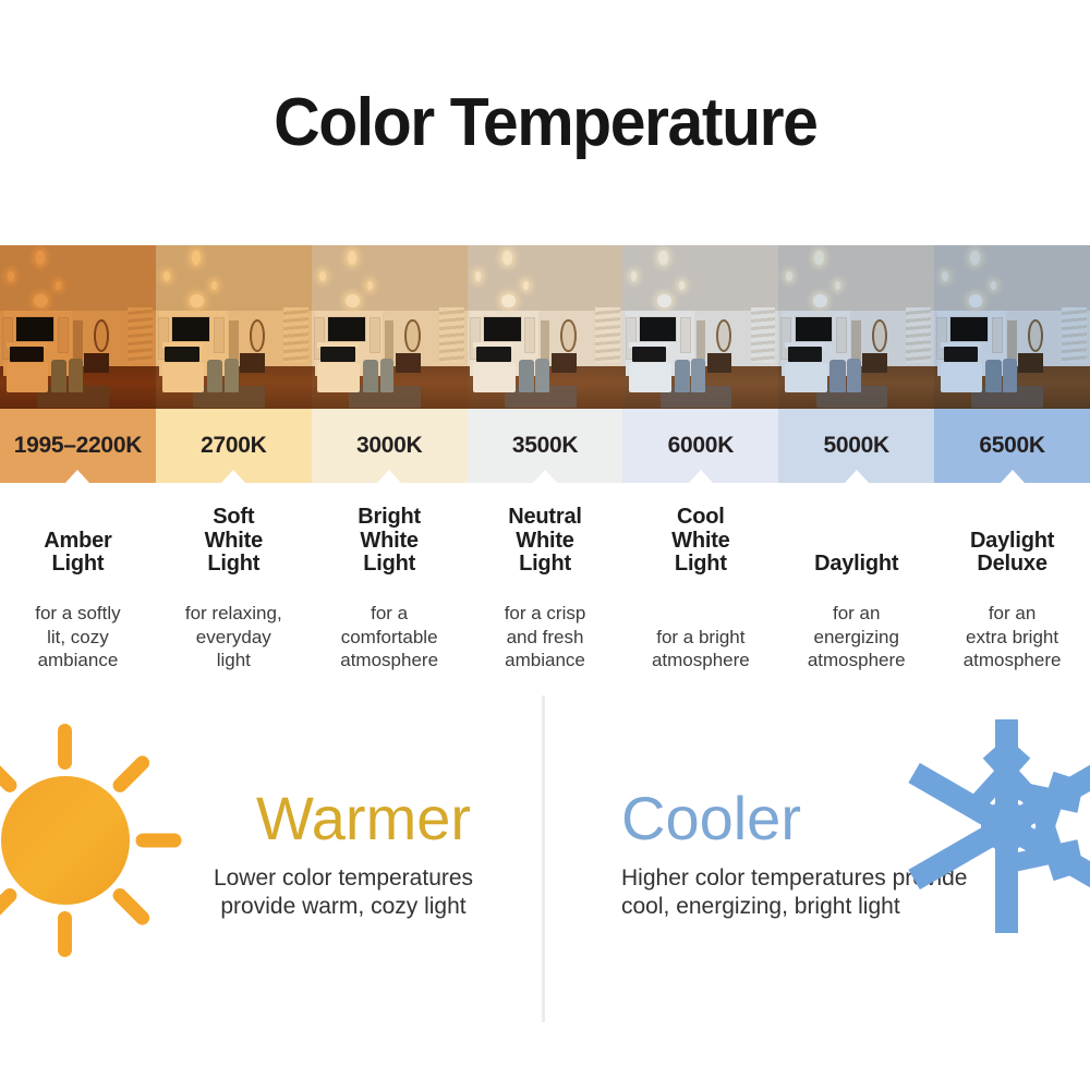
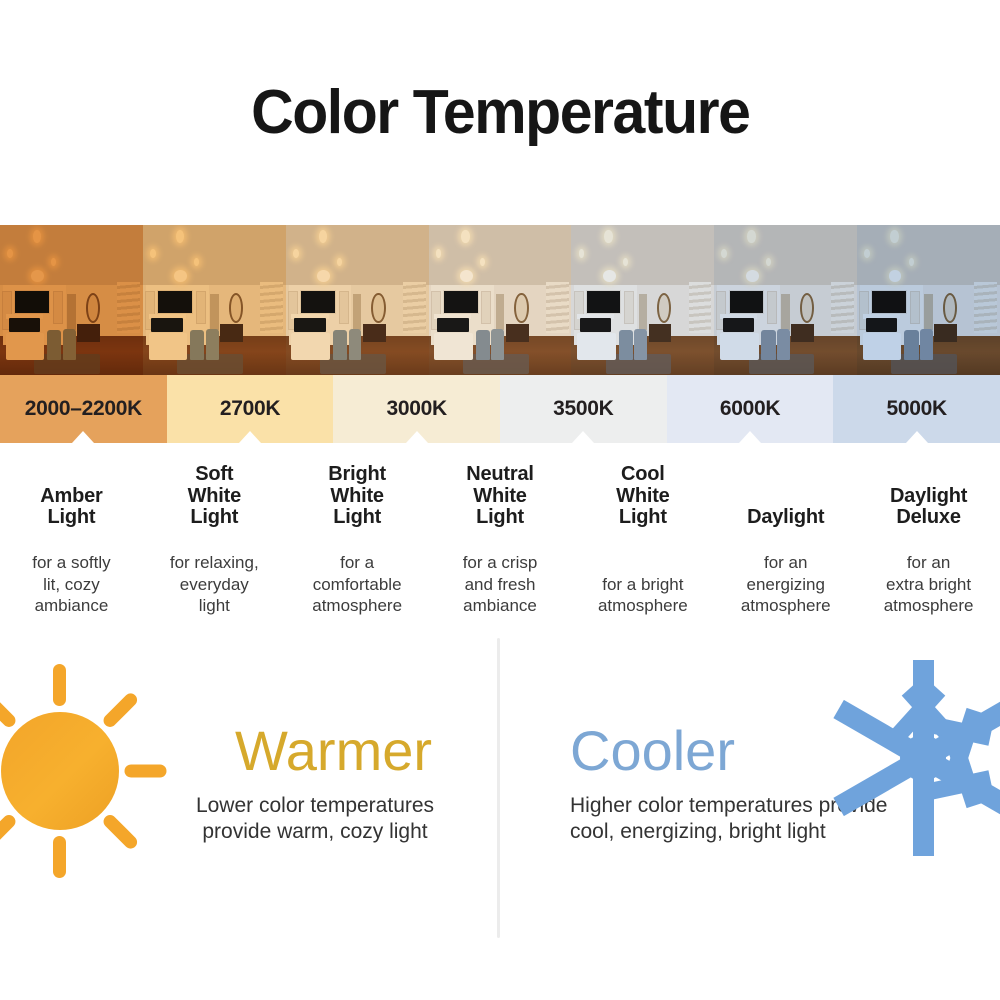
  Color Temperature
- 1995–2200K
+ 2000–2200K
  2700K
  3000K
  3500K
  6000K
  5000K
- 6500K
  Amber
  Light
  for a softly
  lit, cozy
  ambiance
  Soft
  White
  Light
  for relaxing,
  everyday
  light
  Bright
  White
  Light
  for a
  comfortable
  atmosphere
  Neutral
  White
  Light
  for a crisp
  and fresh
  ambiance
  Cool
  White
  Light
  for a bright
  atmosphere
  Daylight
  for an
  energizing
  atmosphere
  Daylight
  Deluxe
  for an
  extra bright
  atmosphere
  Warmer
  Lower color temperatures provide warm, cozy light
  Cooler
  Higher color temperatures prde cool, energizing, bright light
